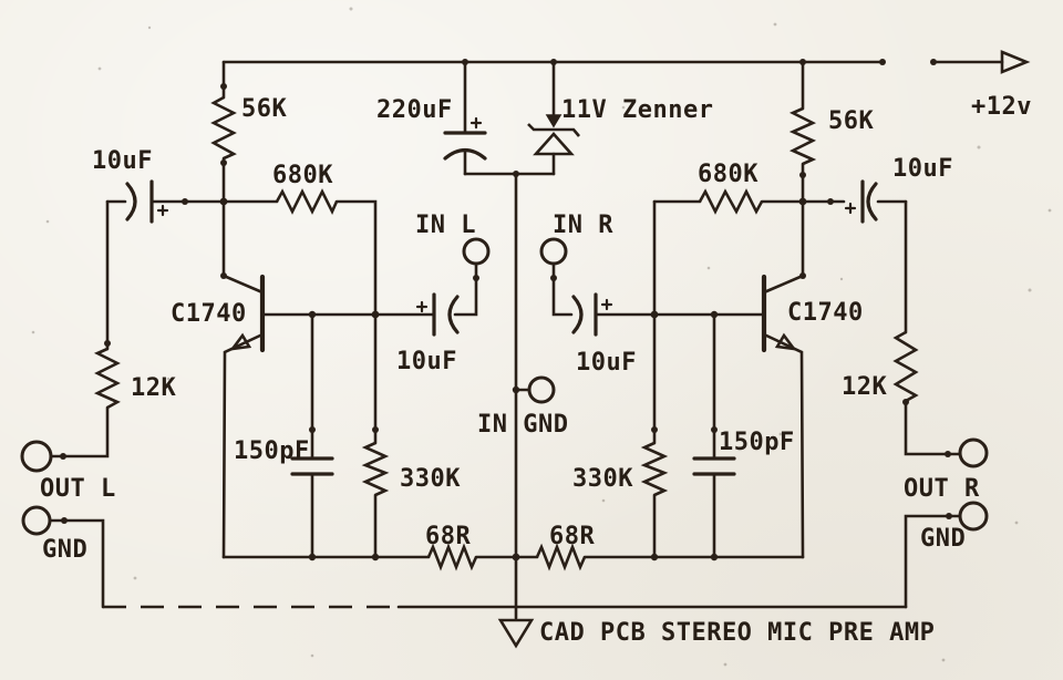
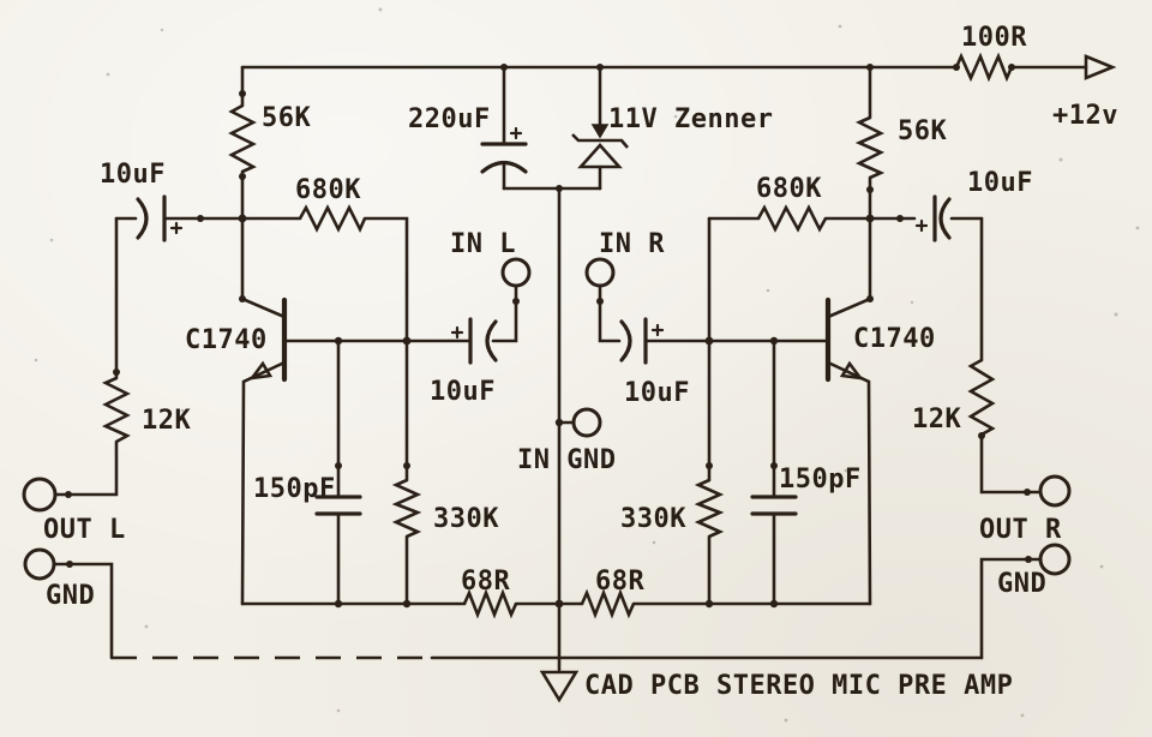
+ 100R
  +12v
  220uF
  11V Zenner
  56K
  680K
  10uF
  12K
  OUT L
  GND
  C1740
  10uF
  IN L
  150pF
  330K
  68R
  56K
  680K
  10uF
  12K
  OUT R
  GND
  C1740
  10uF
  IN R
  150pF
  330K
  68R
  IN GND
  CAD PCB STEREO MIC PRE AMP
